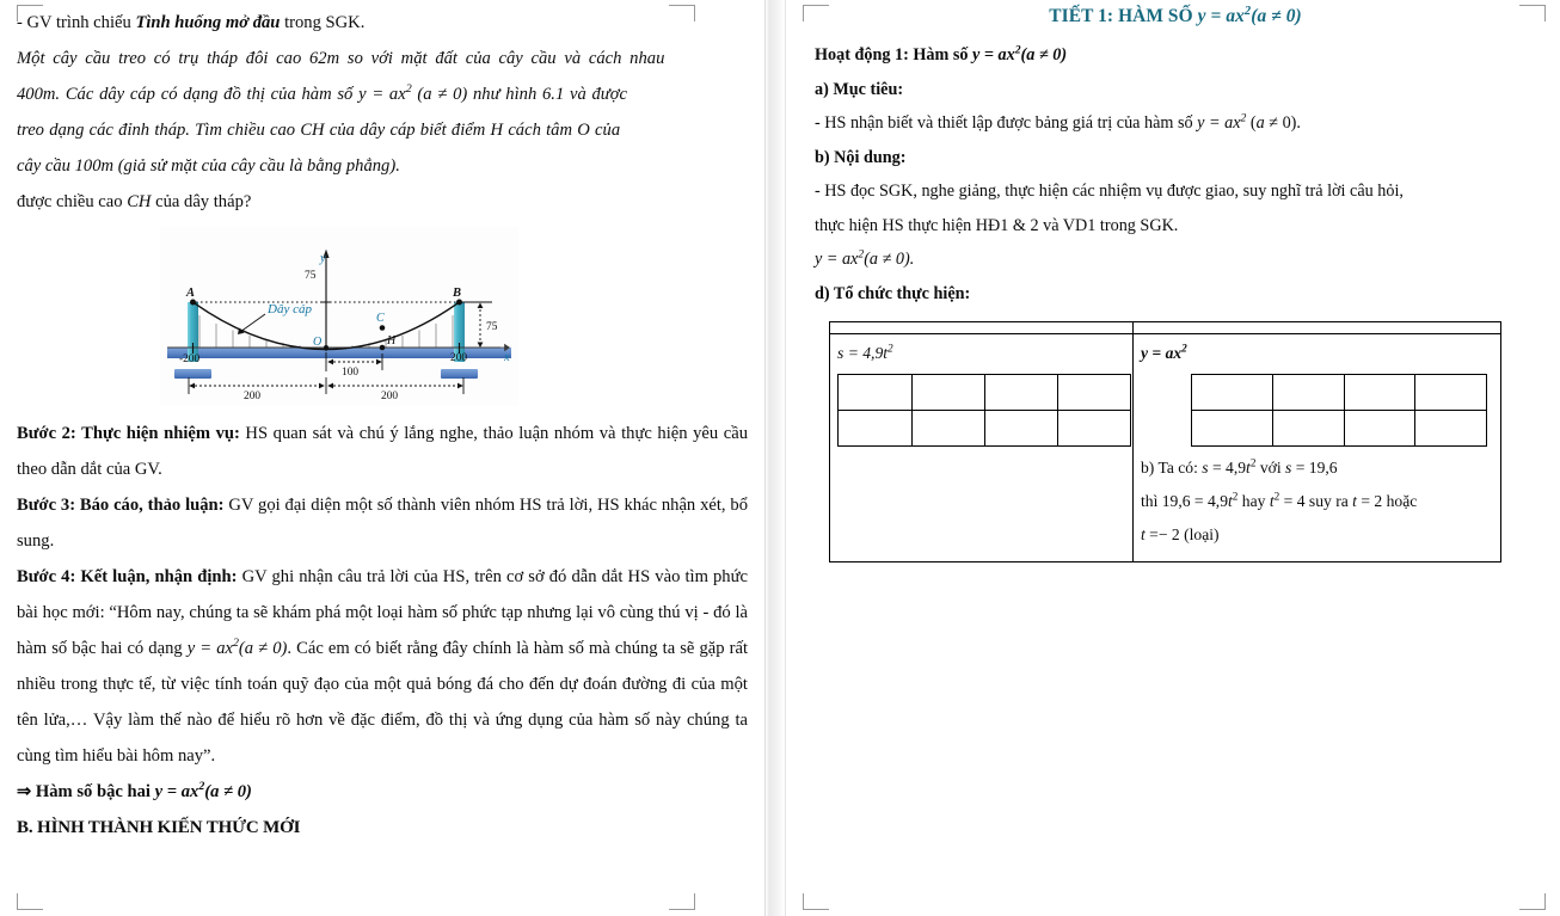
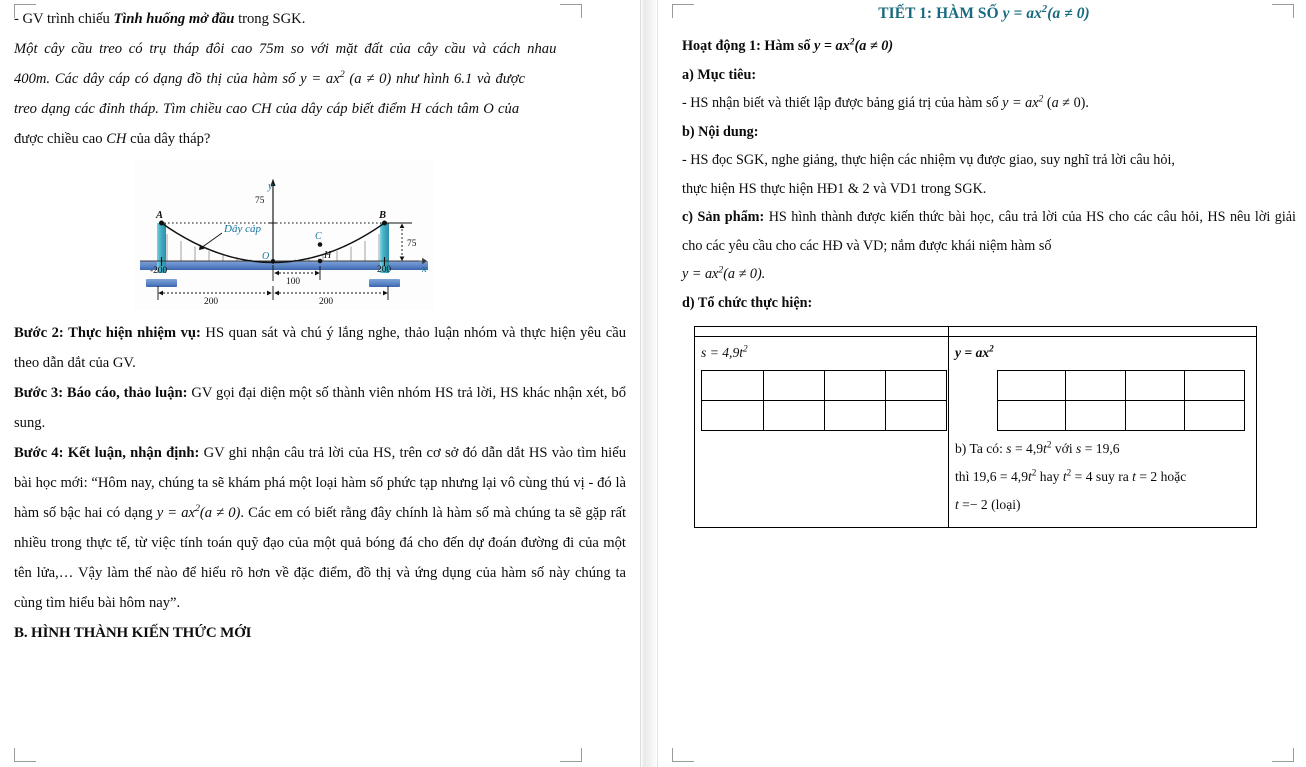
  - GV trình chiếu Tình huống mở đầu trong SGK.
- Một cây cầu treo có trụ tháp đôi cao 62m so với mặt đất của cây cầu và cách nhau
+ Một cây cầu treo có trụ tháp đôi cao 75m so với mặt đất của cây cầu và cách nhau
  400m. Các dây cáp có dạng đồ thị của hàm số y = ax2 (a ≠ 0) như hình 6.1 và được
  treo dạng các đỉnh tháp. Tìm chiều cao CH của dây cáp biết điểm H cách tâm O của
- cây cầu 100m (giả sử mặt của cây cầu là bằng phẳng).
  được chiều cao CH của dây tháp?
  A
  B
  C
  H
  O
  y
  x
  75
  -200
  200
  75
  100
  200
  200
  Dây cáp
  Bước 2: Thực hiện nhiệm vụ: HS quan sát và chú ý lắng nghe, thảo luận nhóm và thực hiện yêu cầu theo dẫn dắt của GV.
  Bước 3: Báo cáo, thảo luận: GV gọi đại diện một số thành viên nhóm HS trả lời, HS khác nhận xét, bổ sung.
- Bước 4: Kết luận, nhận định: GV ghi nhận câu trả lời của HS, trên cơ sở đó dẫn dắt HS vào tìm phức bài học mới: “Hôm nay, chúng ta sẽ khám phá một loại hàm số phức tạp nhưng lại vô cùng thú vị - đó là hàm số bậc hai có dạng y = ax2(a ≠ 0). Các em có biết rằng đây chính là hàm số mà chúng ta sẽ gặp rất nhiều trong thực tế, từ việc tính toán quỹ đạo của một quả bóng đá cho đến dự đoán đường đi của một tên lửa,… Vậy làm thế nào để hiểu rõ hơn về đặc điểm, đồ thị và ứng dụng của hàm số này chúng ta cùng tìm hiểu bài hôm nay”.
+ Bước 4: Kết luận, nhận định: GV ghi nhận câu trả lời của HS, trên cơ sở đó dẫn dắt HS vào tìm hiểu bài học mới: “Hôm nay, chúng ta sẽ khám phá một loại hàm số phức tạp nhưng lại vô cùng thú vị - đó là hàm số bậc hai có dạng y = ax2(a ≠ 0). Các em có biết rằng đây chính là hàm số mà chúng ta sẽ gặp rất nhiều trong thực tế, từ việc tính toán quỹ đạo của một quả bóng đá cho đến dự đoán đường đi của một tên lửa,… Vậy làm thế nào để hiểu rõ hơn về đặc điểm, đồ thị và ứng dụng của hàm số này chúng ta cùng tìm hiểu bài hôm nay”.
- ⇒ Hàm số bậc hai y = ax2(a ≠ 0)
  B. HÌNH THÀNH KIẾN THỨC MỚI
  TIẾT 1: HÀM SỐ y = ax2(a ≠ 0)
  Hoạt động 1: Hàm số y = ax2(a ≠ 0)
  a) Mục tiêu:
  - HS nhận biết và thiết lập được bảng giá trị của hàm số y = ax2 (a ≠ 0).
  b) Nội dung:
  - HS đọc SGK, nghe giảng, thực hiện các nhiệm vụ được giao, suy nghĩ trả lời câu hỏi,
  thực hiện HS thực hiện HĐ1 & 2 và VD1 trong SGK.
+ c) Sản phẩm: HS hình thành được kiến thức bài học, câu trả lời của HS cho các câu hỏi, HS nêu lời giải cho các yêu cầu cho các HĐ và VD; nắm được khái niệm hàm số
  y = ax2(a ≠ 0).
  d) Tổ chức thực hiện:
  s = 4,9t2	y = ax2 b) Ta có: s = 4,9t2 với s = 19,6 thì 19,6 = 4,9t2 hay t2 = 4 suy ra t = 2 hoặc t =− 2 (loại)
